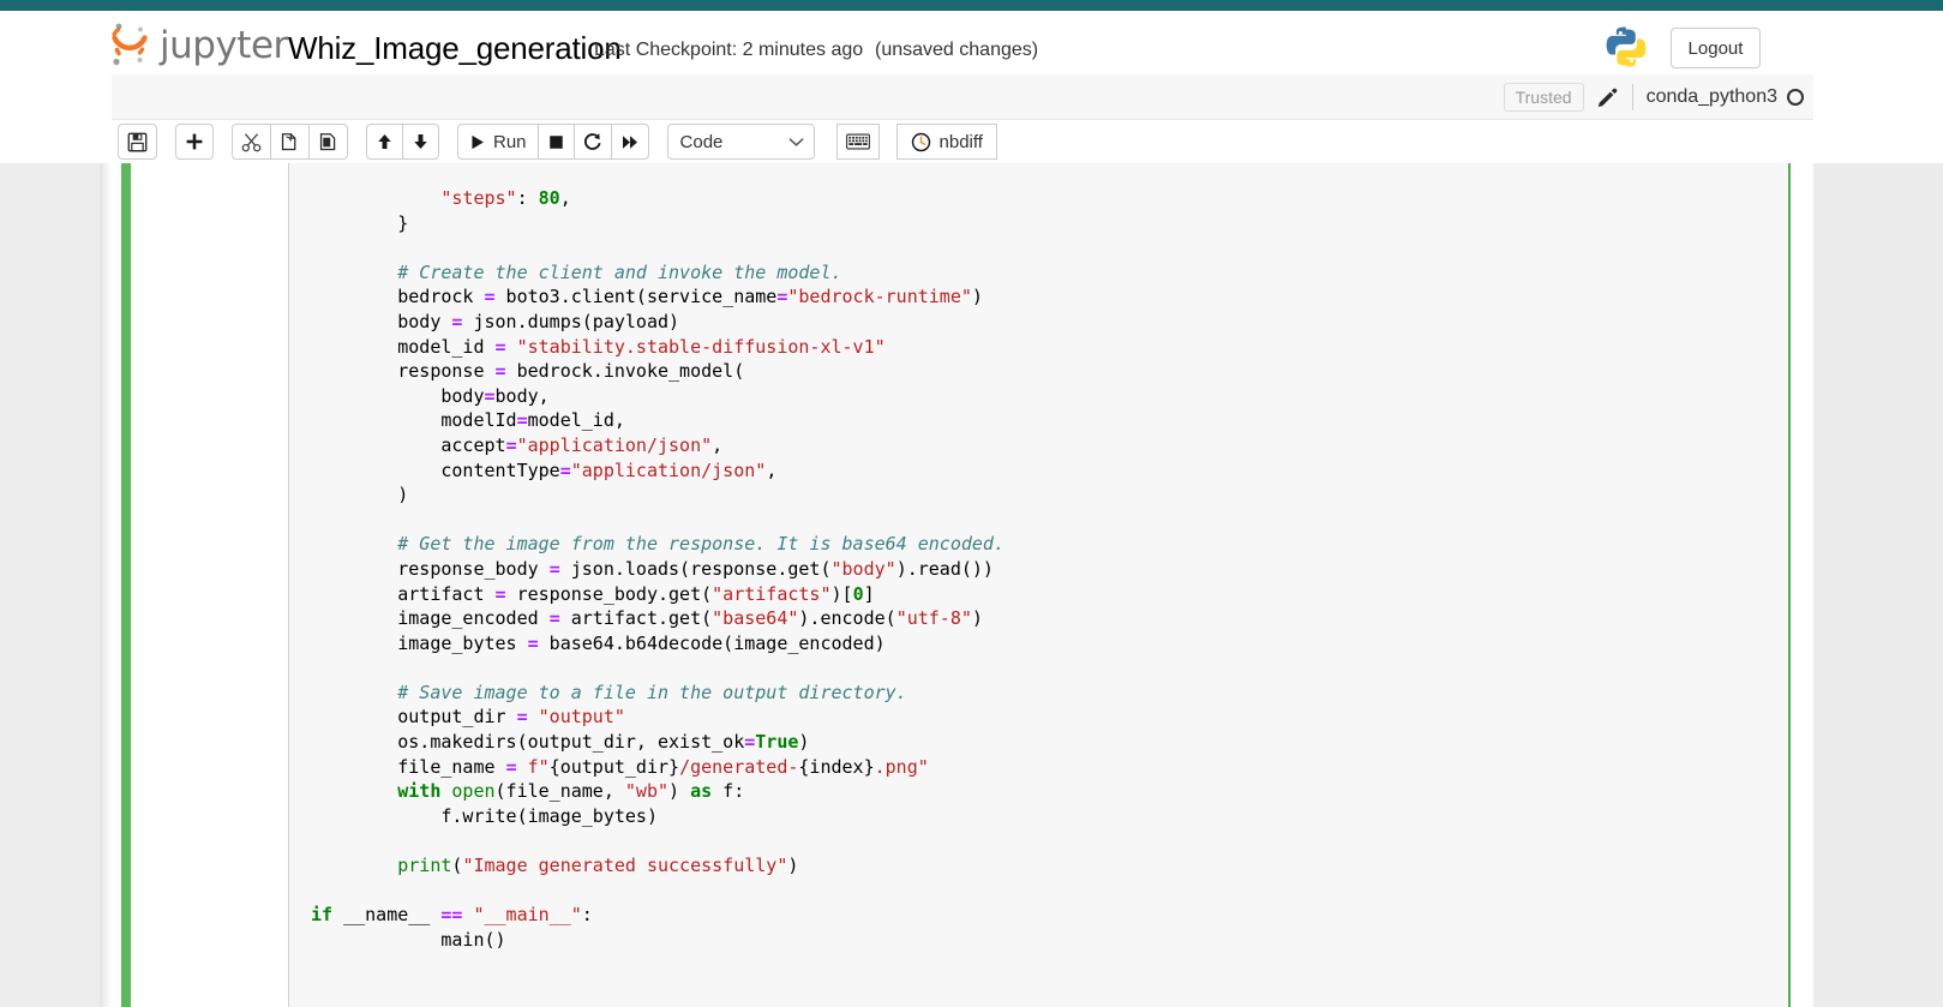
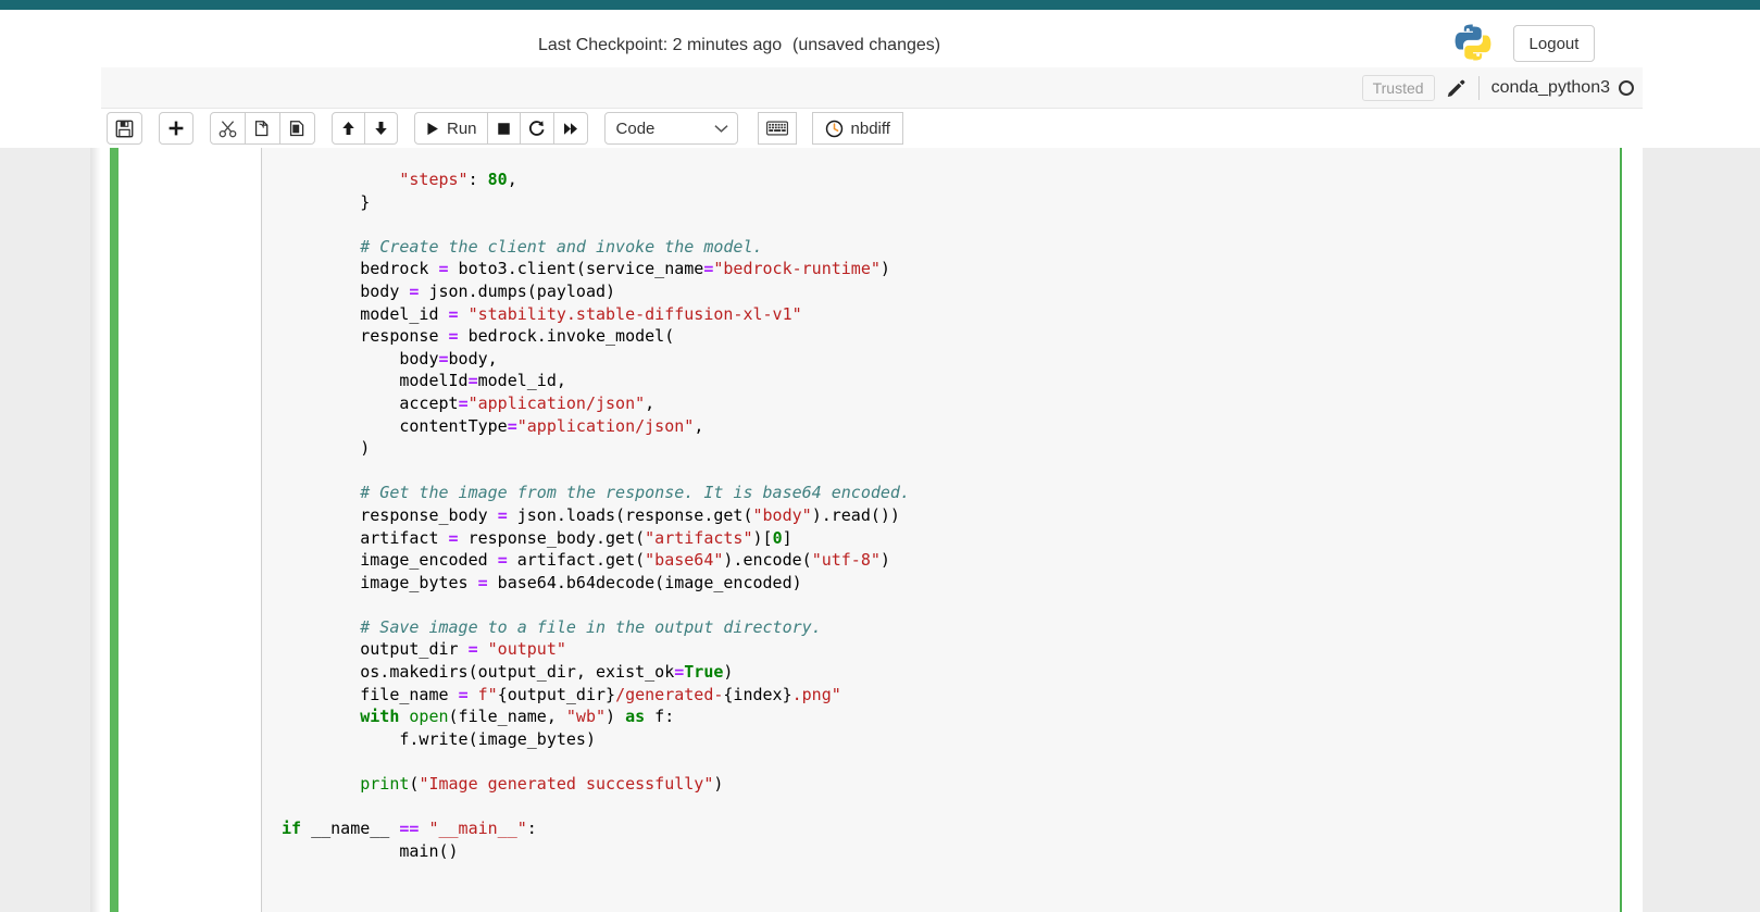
- jupyter
- Whiz_Image_generation
  Last Checkpoint: 2 minutes ago
  (unsaved changes)
  Logout
  Trusted
  conda_python3
  Run
  Code
  nbdiff
  "steps": 80, } # Create the client and invoke the model. bedrock = boto3.client(service_name="bedrock-runtime") body = json.dumps(payload) model_id = "stability.stable-diffusion-xl-v1" response = bedrock.invoke_model( body=body, modelId=model_id, accept="application/json", contentType="application/json", ) # Get the image from the response. It is base64 encoded. response_body = json.loads(response.get("body").read()) artifact = response_body.get("artifacts")[0] image_encoded = artifact.get("base64").encode("utf-8") image_bytes = base64.b64decode(image_encoded) # Save image to a file in the output directory. output_dir = "output" os.makedirs(output_dir, exist_ok=True) file_name = f"{output_dir}/generated-{index}.png" with open(file_name, "wb") as f: f.write(image_bytes) print("Image generated successfully") if __name__ == "__main__": main()
